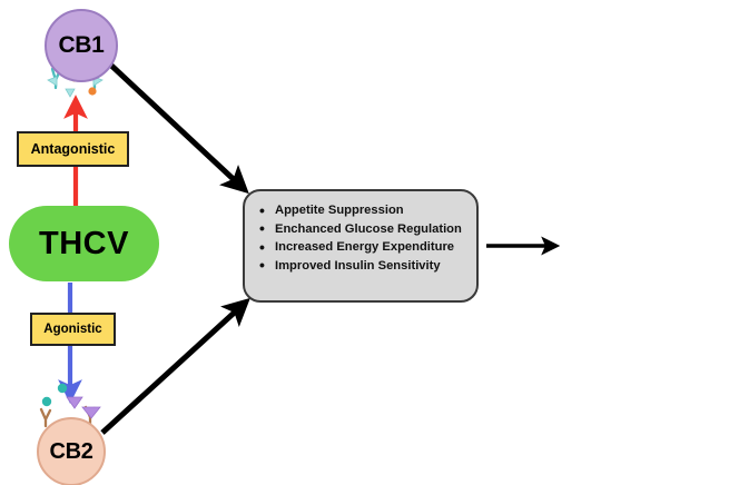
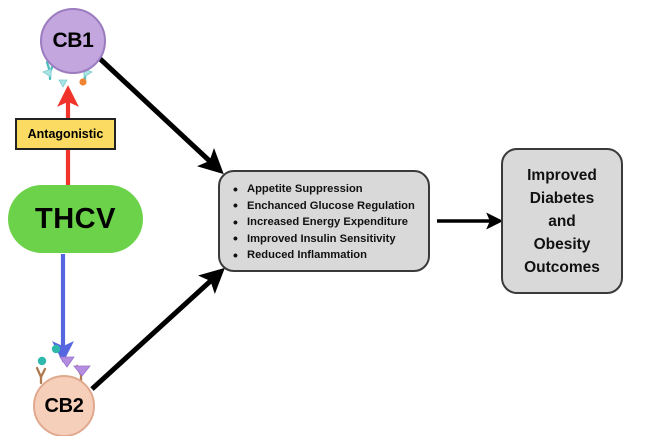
  CB1
  CB2
  THCV
  Antagonistic
- Agonistic
  Appetite Suppression
  Enchanced Glucose Regulation
  Increased Energy Expenditure
  Improved Insulin Sensitivity
+ Reduced Inflammation
+ Improved
+ Diabetes
+ and
+ Obesity
+ Outcomes
